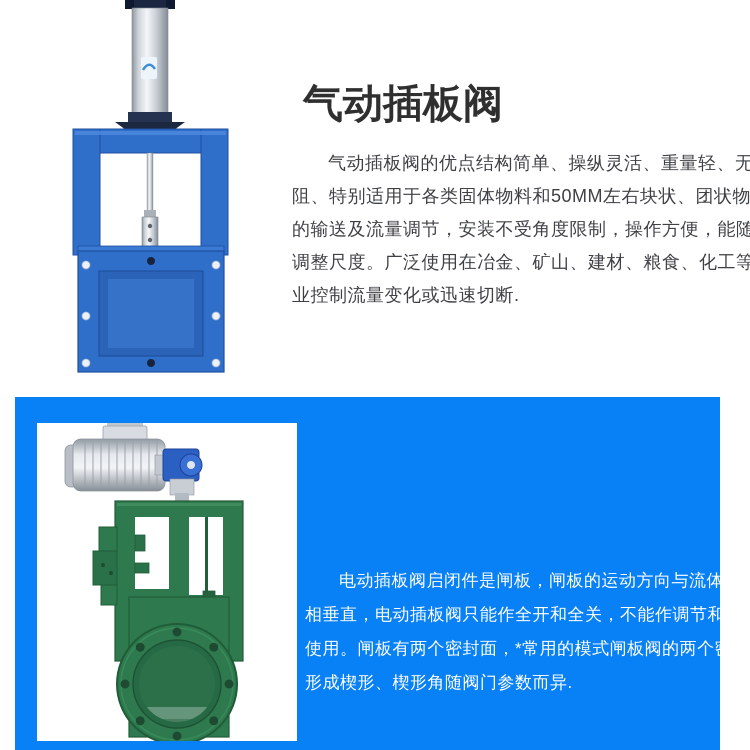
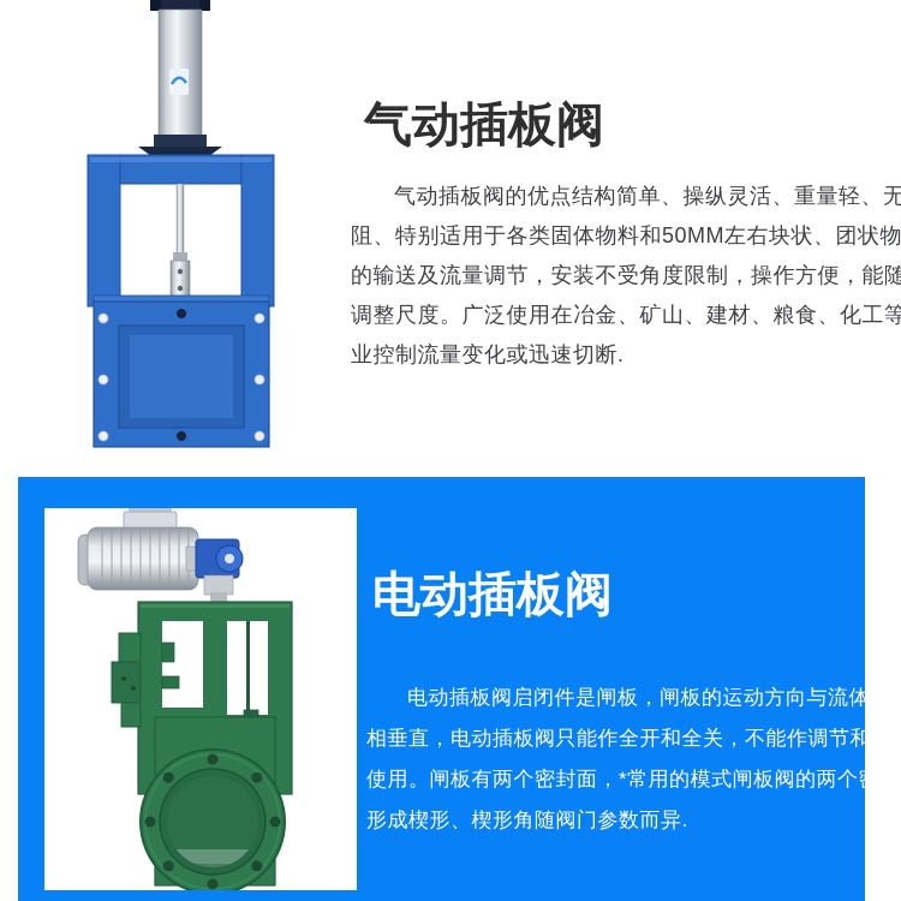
  气动插板阀
  气动插板阀的优点结构简单、操纵灵活、重量轻、无
  阻、特别适用于各类固体物料和50MM左右块状、团状物
  的输送及流量调节，安装不受角度限制，操作方便，能随
  调整尺度。广泛使用在冶金、矿山、建材、粮食、化工等
  业控制流量变化或迅速切断.
+ 电动插板阀
  电动插板阀启闭件是闸板，闸板的运动方向与流体方
  相垂直，电动插板阀只能作全开和全关，不能作调节和节
  使用。闸板有两个密封面，*常用的模式闸板阀的两个密封
  形成楔形、楔形角随阀门参数而异.
